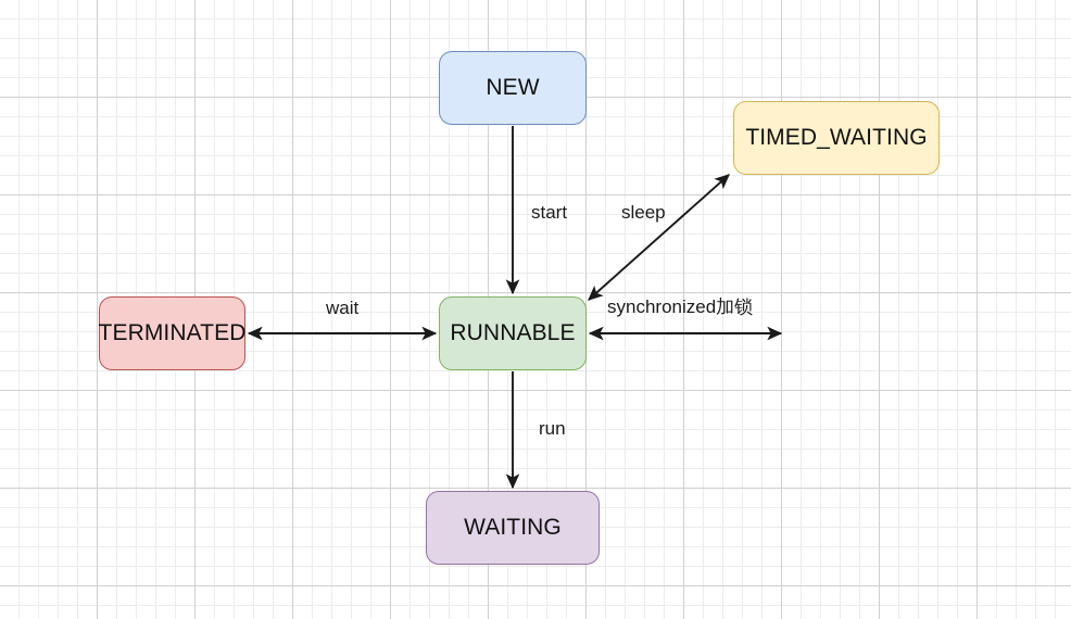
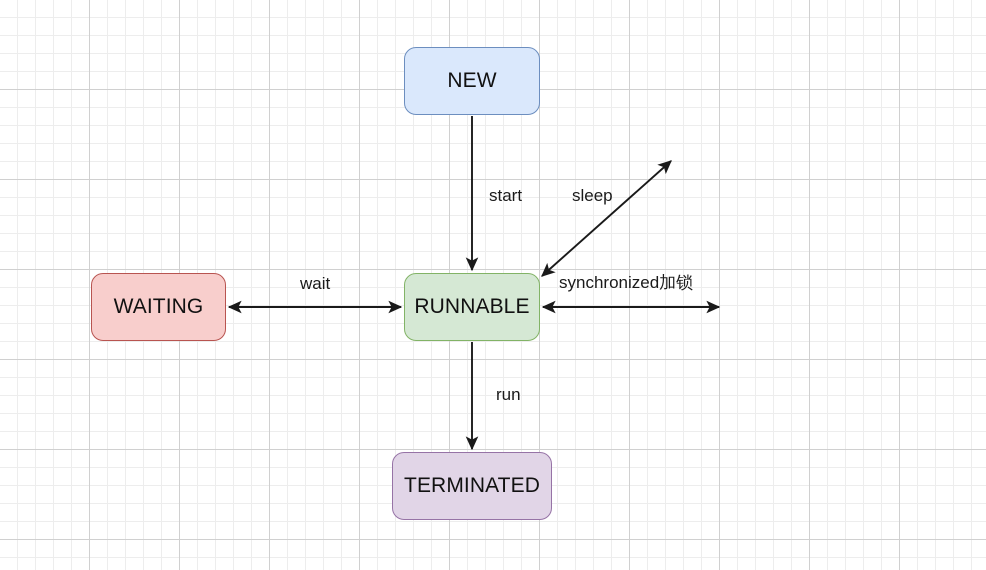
  NEW
- TIMED_WAITING
- TERMINATED
+ WAITING
  RUNNABLE
- WAITING
+ TERMINATED
  start
  sleep
  wait
  synchronized加锁
  run
